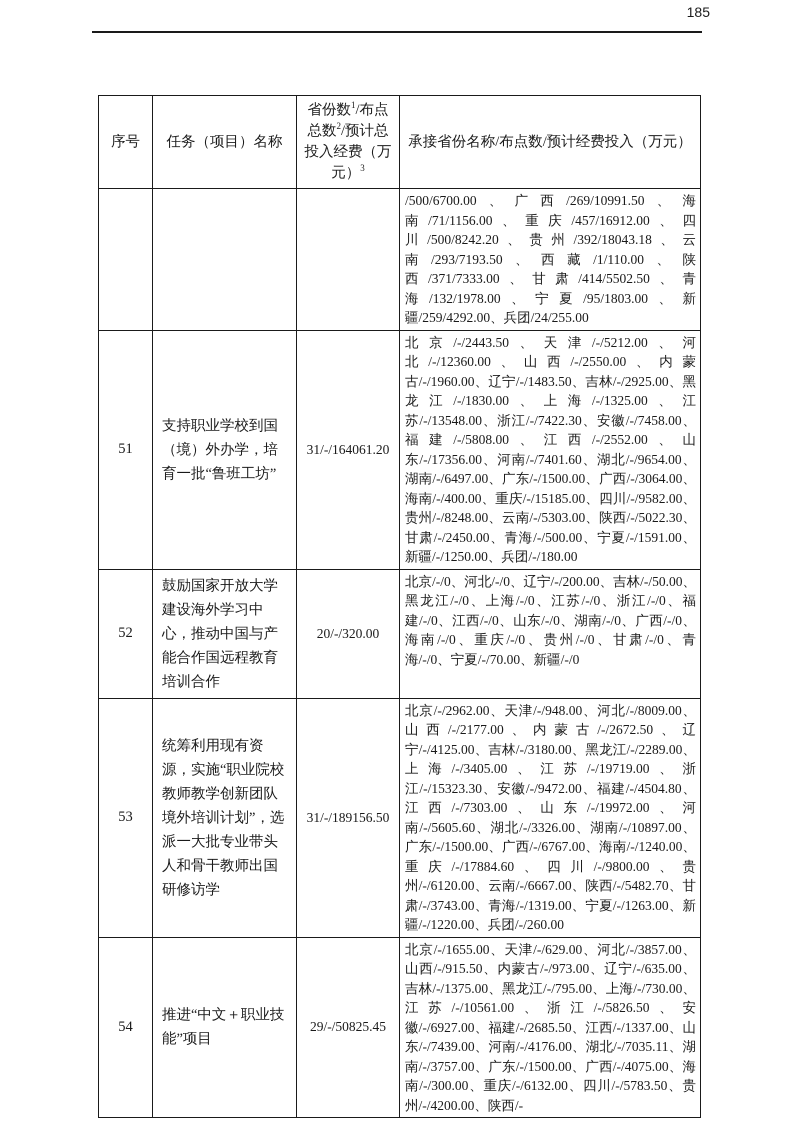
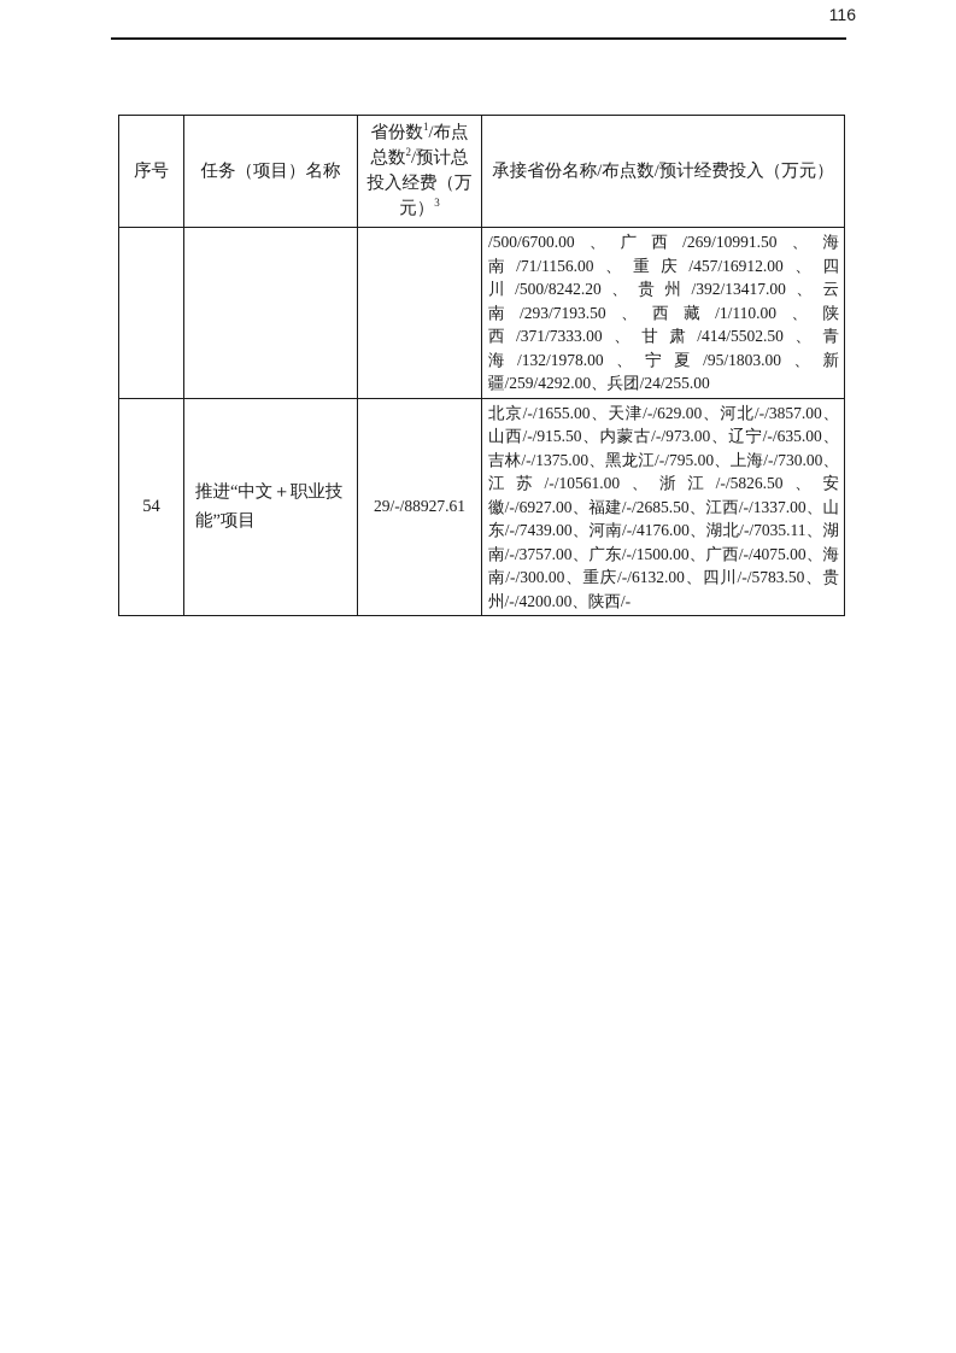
- 185
+ 116
  序号	任务（项目）名称	省份数1/布点总数2/预计总投入经费（万元）3	承接省份名称/布点数/预计经费投入（万元）
- 			/500/6700.00、广西/269/10991.50、海南/71/1156.00、重庆/457/16912.00、四川/500/8242.20、贵州/392/18043.18、云南/293/7193.50、西藏/1/110.00、陕西/371/7333.00、甘肃/414/5502.50、青海/132/1978.00、宁夏/95/1803.00、新疆/259/4292.00、兵团/24/255.00
+ 			/500/6700.00、广西/269/10991.50、海南/71/1156.00、重庆/457/16912.00、四川/500/8242.20、贵州/392/13417.00、云南/293/7193.50、西藏/1/110.00、陕西/371/7333.00、甘肃/414/5502.50、青海/132/1978.00、宁夏/95/1803.00、新疆/259/4292.00、兵团/24/255.00
- 51	支持职业学校到国（境）外办学，培育一批“鲁班工坊”	31/-/164061.20	北京/-/2443.50、天津/-/5212.00、河北/-/12360.00、山西/-/2550.00、内蒙古/-/1960.00、辽宁/-/1483.50、吉林/-/2925.00、黑龙江/-/1830.00、上海/-/1325.00、江苏/-/13548.00、浙江/-/7422.30、安徽/-/7458.00、福建/-/5808.00、江西/-/2552.00、山东/-/17356.00、河南/-/7401.60、湖北/-/9654.00、湖南/-/6497.00、广东/-/1500.00、广西/-/3064.00、海南/-/400.00、重庆/-/15185.00、四川/-/9582.00、贵州/-/8248.00、云南/-/5303.00、陕西/-/5022.30、甘肃/-/2450.00、青海/-/500.00、宁夏/-/1591.00、新疆/-/1250.00、兵团/-/180.00
- 52	鼓励国家开放大学建设海外学习中心，推动中国与产能合作国远程教育培训合作	20/-/320.00	北京/-/0、河北/-/0、辽宁/-/200.00、吉林/-/50.00、黑龙江/-/0、上海/-/0、江苏/-/0、浙江/-/0、福建/-/0、江西/-/0、山东/-/0、湖南/-/0、广西/-/0、海南/-/0、重庆/-/0、贵州/-/0、甘肃/-/0、青海/-/0、宁夏/-/70.00、新疆/-/0
- 53	统筹利用现有资源，实施“职业院校教师教学创新团队境外培训计划”，选派一大批专业带头人和骨干教师出国研修访学	31/-/189156.50	北京/-/2962.00、天津/-/948.00、河北/-/8009.00、山西/-/2177.00、内蒙古/-/2672.50、辽宁/-/4125.00、吉林/-/3180.00、黑龙江/-/2289.00、上海/-/3405.00、江苏/-/19719.00、浙江/-/15323.30、安徽/-/9472.00、福建/-/4504.80、江西/-/7303.00、山东/-/19972.00、河南/-/5605.60、湖北/-/3326.00、湖南/-/10897.00、广东/-/1500.00、广西/-/6767.00、海南/-/1240.00、重庆/-/17884.60、四川/-/9800.00、贵州/-/6120.00、云南/-/6667.00、陕西/-/5482.70、甘肃/-/3743.00、青海/-/1319.00、宁夏/-/1263.00、新疆/-/1220.00、兵团/-/260.00
- 54	推进“中文＋职业技能”项目	29/-/50825.45	北京/-/1655.00、天津/-/629.00、河北/-/3857.00、山西/-/915.50、内蒙古/-/973.00、辽宁/-/635.00、吉林/-/1375.00、黑龙江/-/795.00、上海/-/730.00、江苏/-/10561.00、浙江/-/5826.50、安徽/-/6927.00、福建/-/2685.50、江西/-/1337.00、山东/-/7439.00、河南/-/4176.00、湖北/-/7035.11、湖南/-/3757.00、广东/-/1500.00、广西/-/4075.00、海南/-/300.00、重庆/-/6132.00、四川/-/5783.50、贵州/-/4200.00、陕西/-
+ 54	推进“中文＋职业技能”项目	29/-/88927.61	北京/-/1655.00、天津/-/629.00、河北/-/3857.00、山西/-/915.50、内蒙古/-/973.00、辽宁/-/635.00、吉林/-/1375.00、黑龙江/-/795.00、上海/-/730.00、江苏/-/10561.00、浙江/-/5826.50、安徽/-/6927.00、福建/-/2685.50、江西/-/1337.00、山东/-/7439.00、河南/-/4176.00、湖北/-/7035.11、湖南/-/3757.00、广东/-/1500.00、广西/-/4075.00、海南/-/300.00、重庆/-/6132.00、四川/-/5783.50、贵州/-/4200.00、陕西/-
